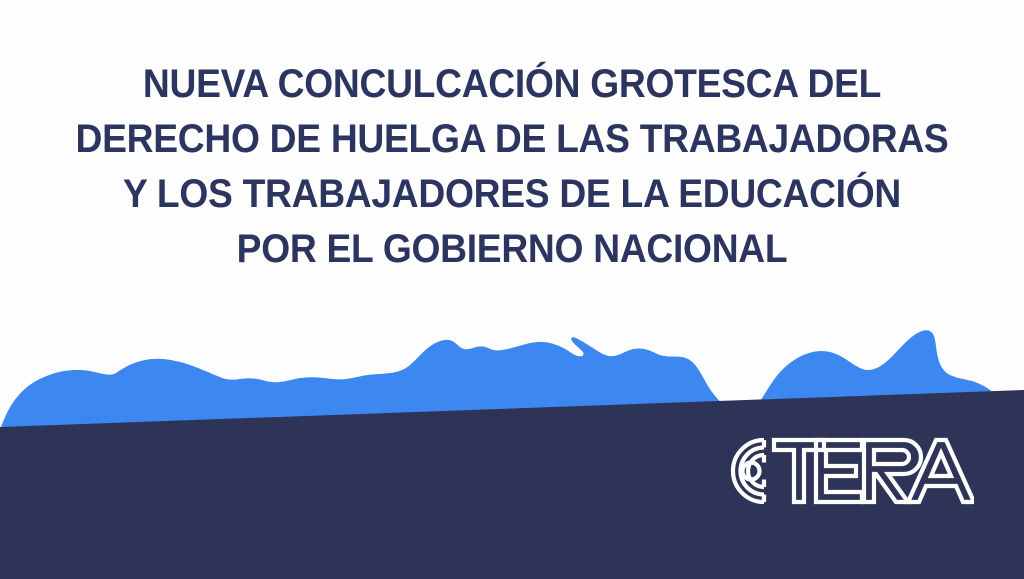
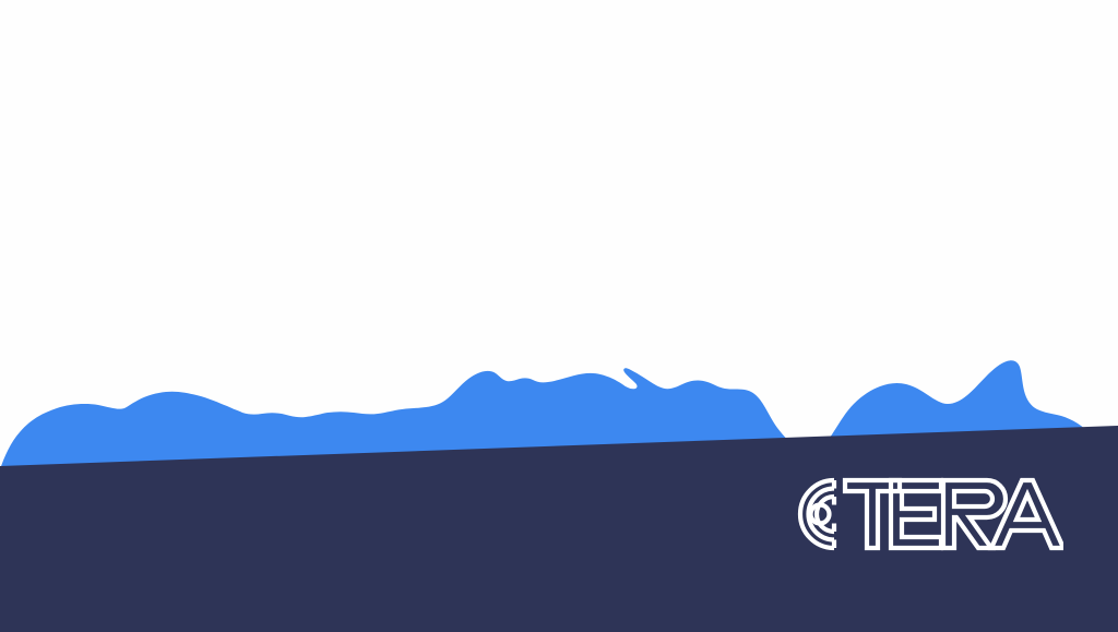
- NUEVA CONCULCACIÓN GROTESCA DEL
- DERECHO DE HUELGA DE LAS TRABAJADORAS
- Y LOS TRABAJADORES DE LA EDUCACIÓN
- POR EL GOBIERNO NACIONAL
